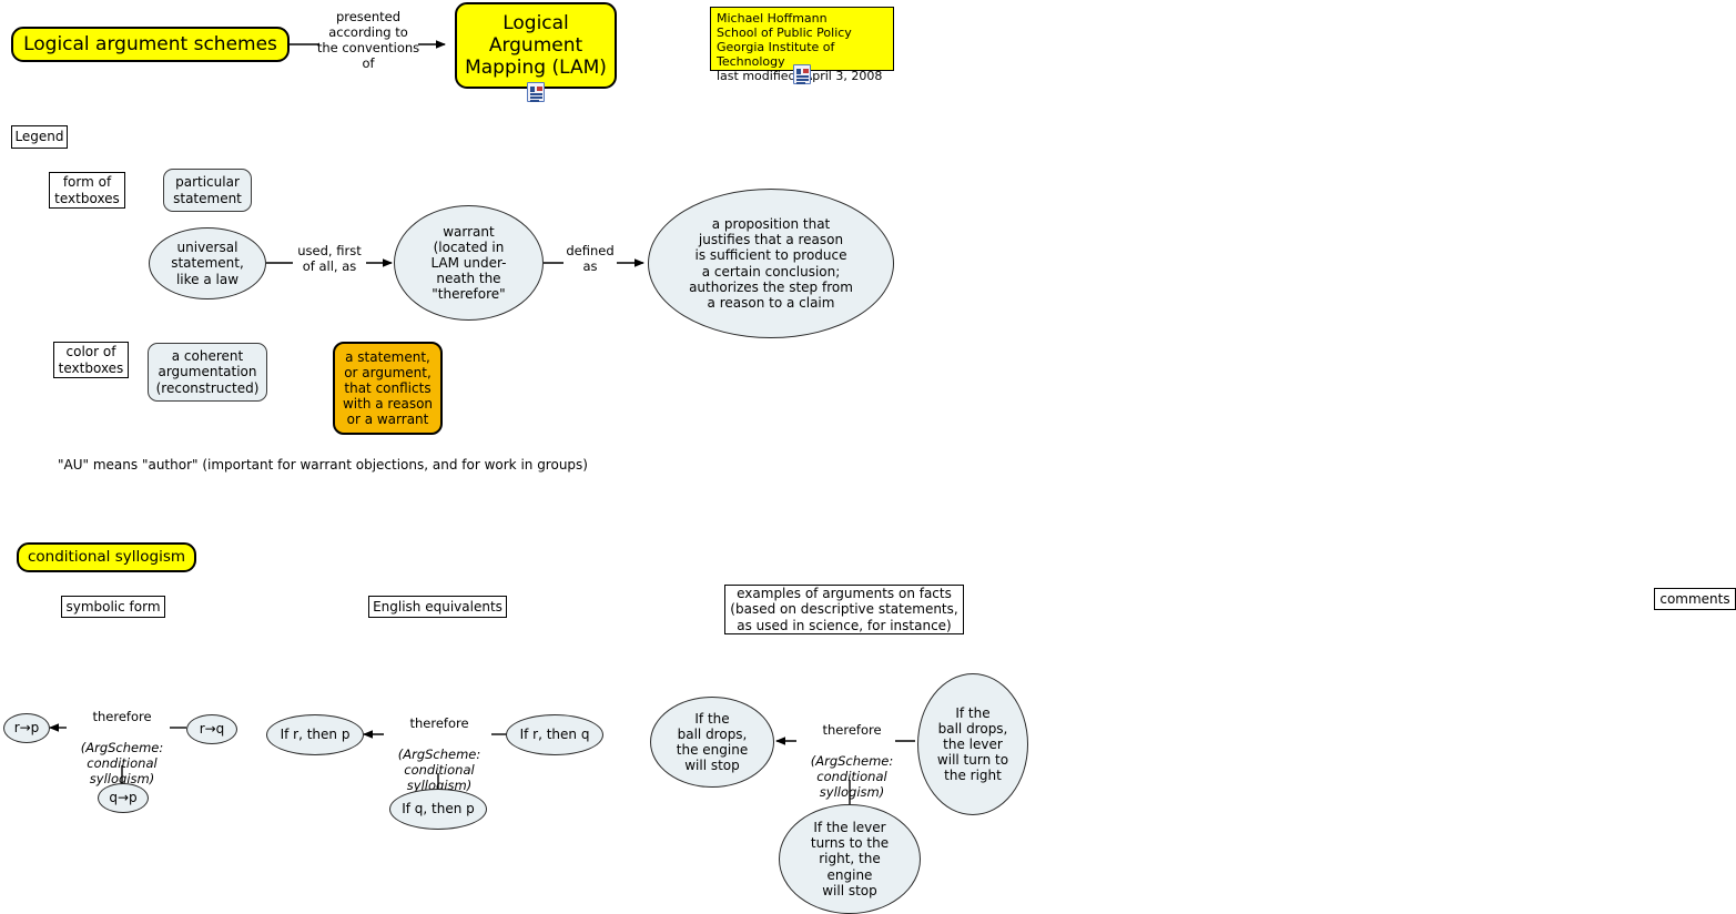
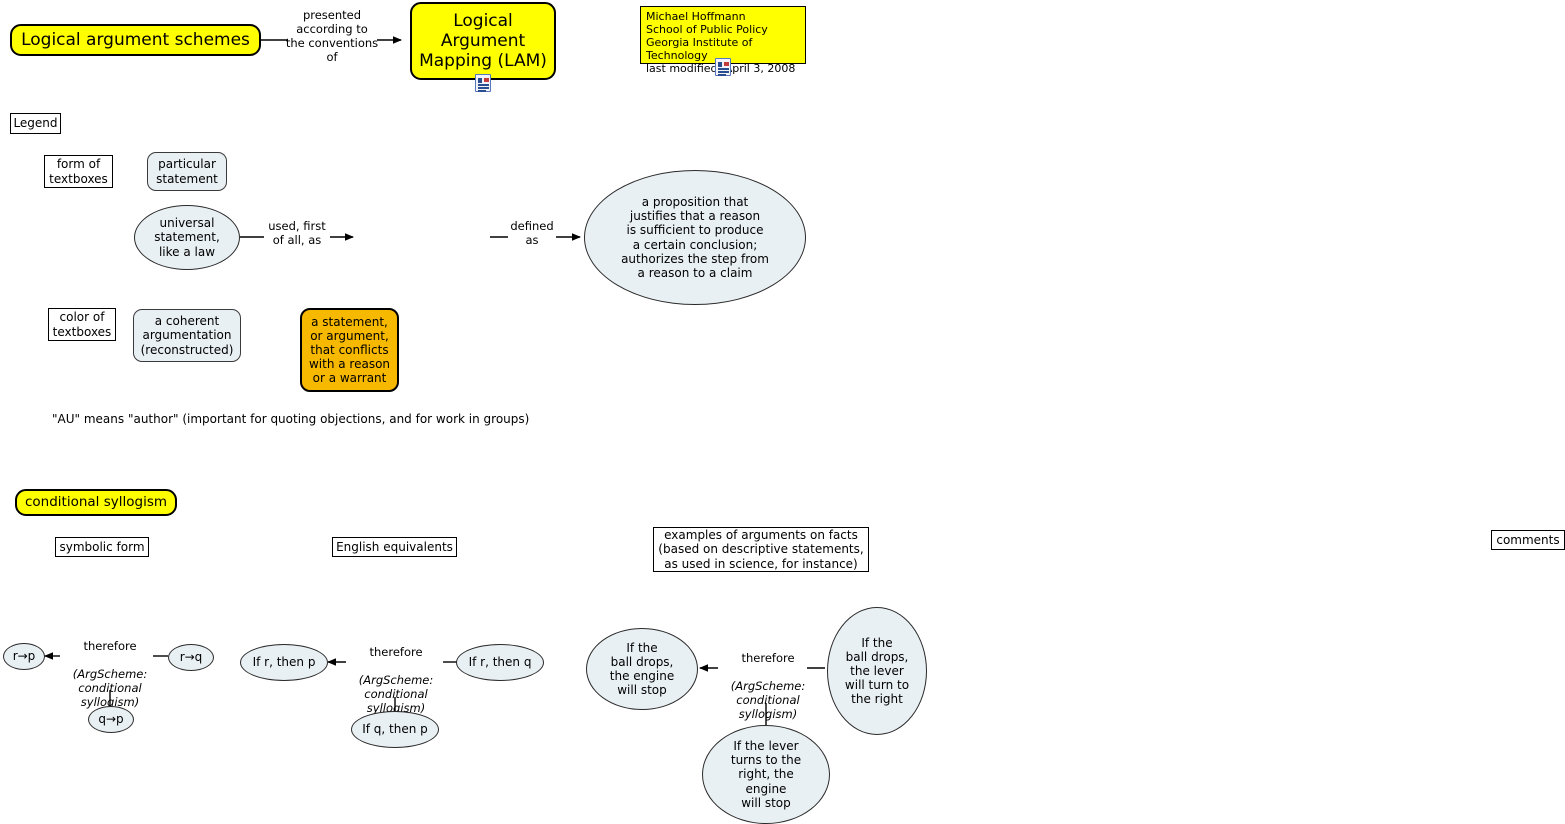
  Logical argument schemes
  presented
  according to
  the conventions
  of
  Logical
  Argument
  Mapping (LAM)
  Michael Hoffmann
  School of Public Policy
  Georgia Institute of Technology
  last modifiedpril 3, 2008
  Legend
  form of
  textboxes
  particular
  statement
  universal
  statement,
  like a law
  used, first
  of all, as
- warrant
- (located in
- LAM under-
- neath the
- "therefore"
  defined
  as
  a proposition that
  justifies that a reason
  is sufficient to produce
  a certain conclusion;
  authorizes the step from
  a reason to a claim
  color of
  textboxes
  a coherent
  argumentation
  (reconstructed)
  a statement,
  or argument,
  that conflicts
  with a reason
  or a warrant
- "AU" means "author" (important for warrant objections, and for work in groups)
+ "AU" means "author" (important for quoting objections, and for work in groups)
  conditional syllogism
  symbolic form
  English equivalents
  examples of arguments on facts
  (based on descriptive statements,
  as used in science, for instance)
  comments
  r→p
  therefore
  (ArgScheme:
  conditional
  syllogism)
  r→q
  q→p
  If r, then p
  therefore
  (ArgScheme:
  conditional
  syllogism)
  If r, then q
  If q, then p
  If the
  ball drops,
  the engine
  will stop
  therefore
  (ArgScheme:
  conditional
  syllogism)
  If the
  ball drops,
  the lever
  will turn to
  the right
  If the lever
  turns to the
  right, the
  engine
  will stop
